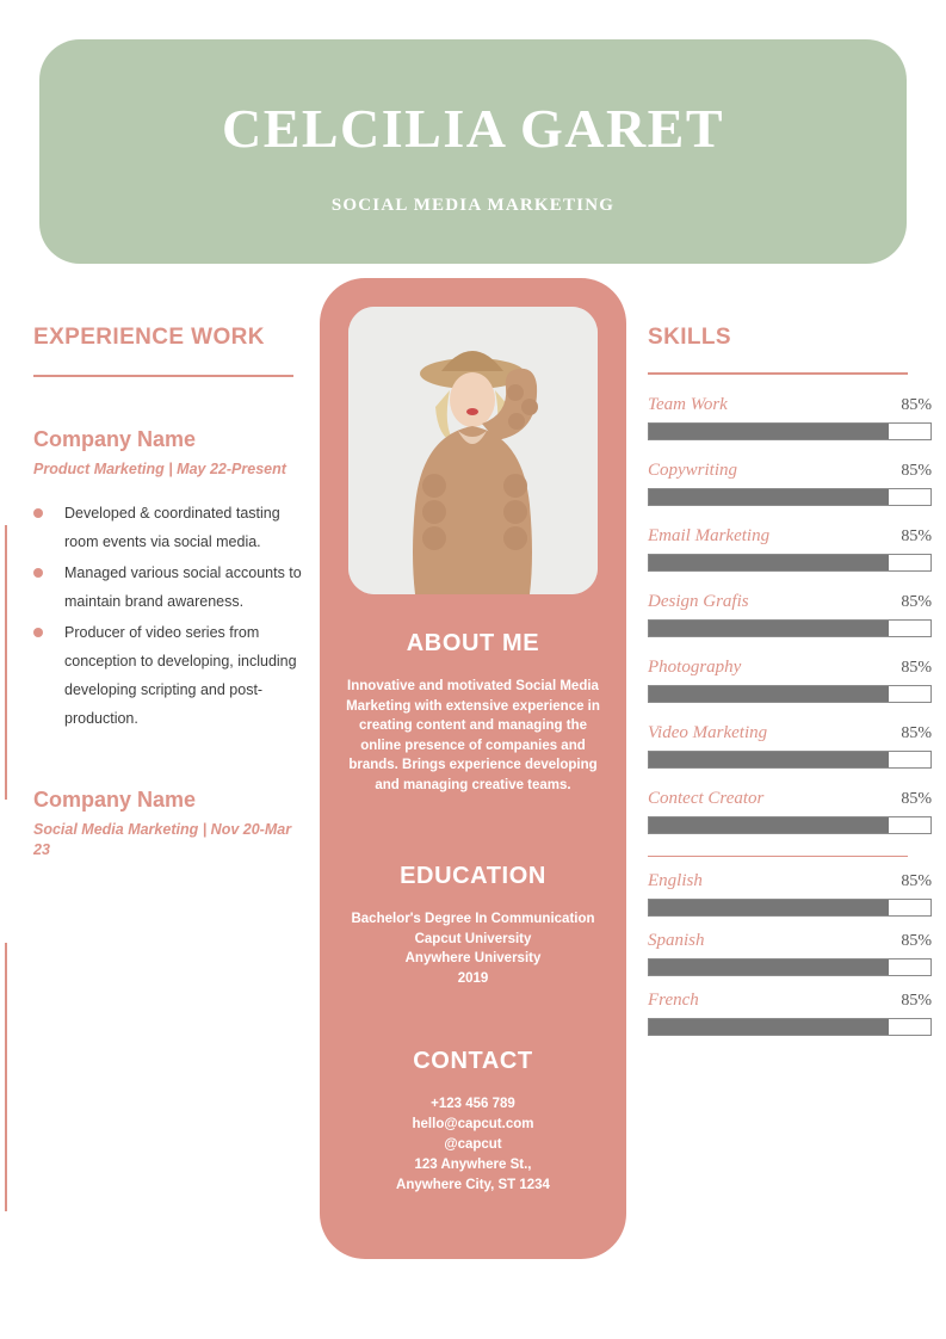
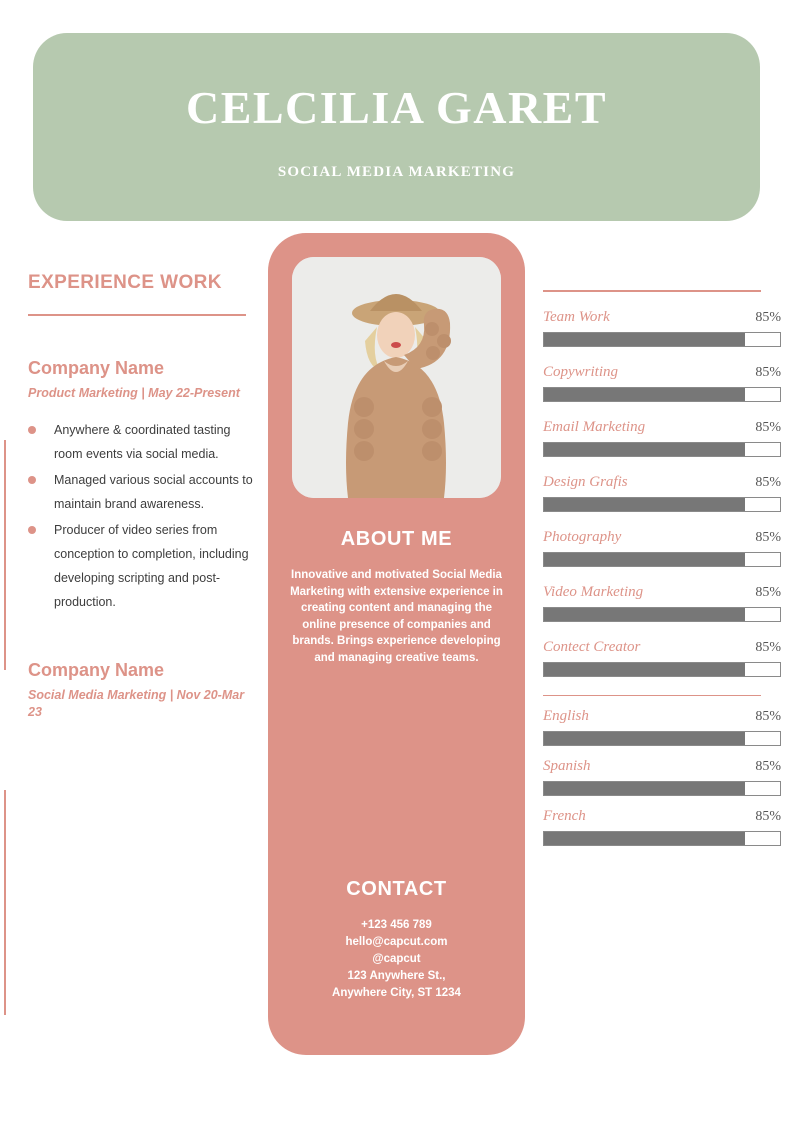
  CELCILIA GARET
  SOCIAL MEDIA MARKETING
  EXPERIENCE WORK
  Company Name
  Product Marketing | May 22-Present
- Developed & coordinated tasting room events via social media.
+ Anywhere & coordinated tasting room events via social media.
  Managed various social accounts to maintain brand awareness.
- Producer of video series from conception to developing, including developing scripting and post-production.
+ Producer of video series from conception to completion, including developing scripting and post-production.
  Company Name
  Social Media Marketing | Nov 20-Mar 23
  ABOUT ME
  Innovative and motivated Social Media Marketing with extensive experience in creating content and managing the online presence of companies and brands. Brings experience developing and managing creative teams.
- EDUCATION
- Bachelor's Degree In Communication
- Capcut University
- Anywhere University
- 2019
  CONTACT
  +123 456 789
  hello@capcut.com
  @capcut
  123 Anywhere St.,
  Anywhere City, ST 1234
- SKILLS
  Team Work
  85%
  Copywriting
  85%
  Email Marketing
  85%
  Design Grafis
  85%
  Photography
  85%
  Video Marketing
  85%
  Contect Creator
  85%
  English
  85%
  Spanish
  85%
  French
  85%
